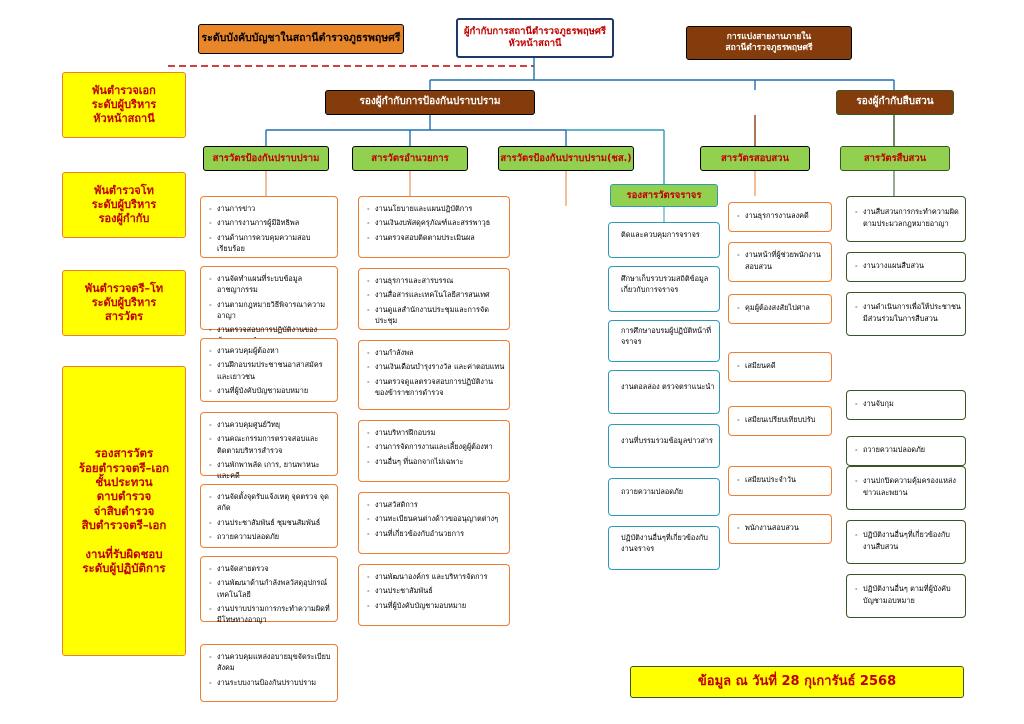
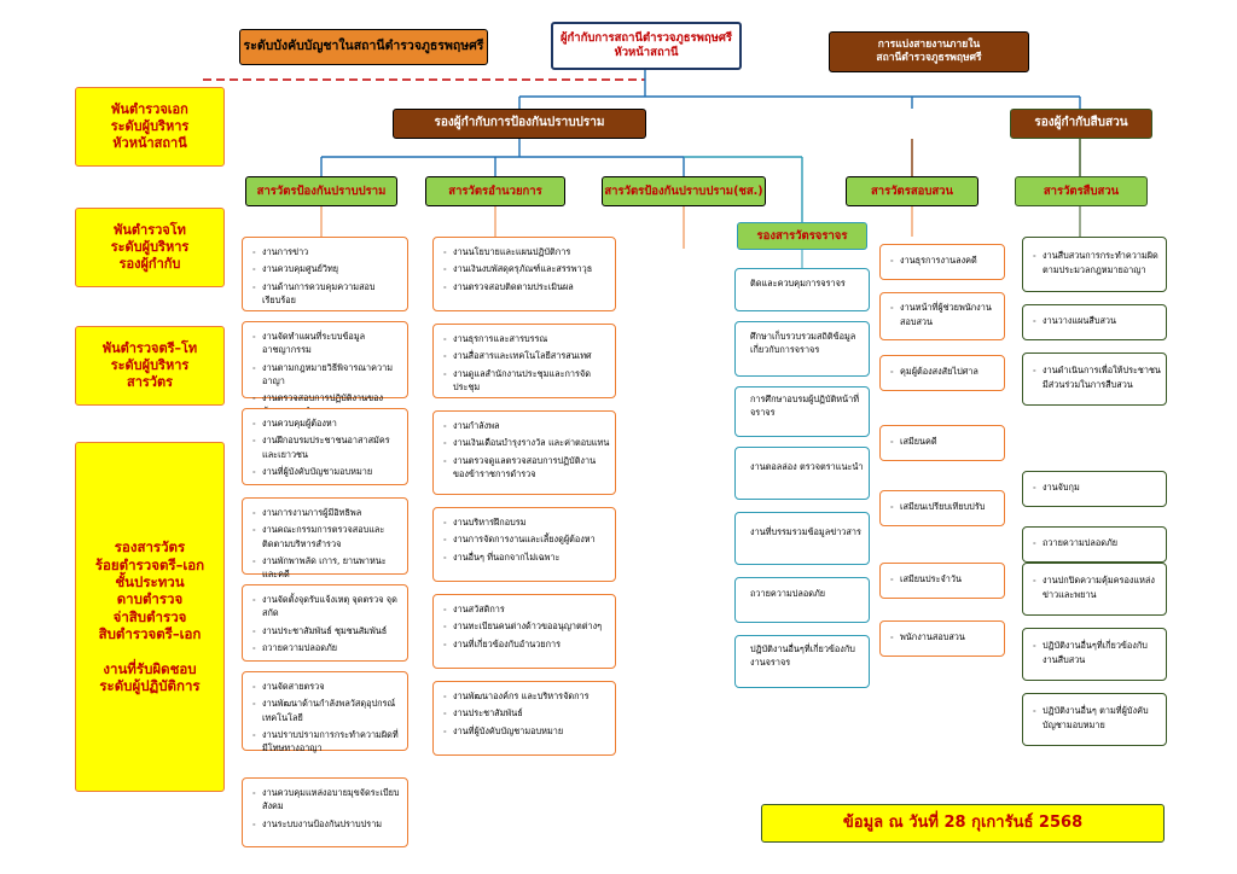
  ระดับบังคับบัญชาในสถานีตำรวจภูธรพฤษศรี
  ผู้กำกับการสถานีตำรวจภูธรพฤษศรี
  หัวหน้าสถานี
  การแบ่งสายงานภายใน
  สถานีตำรวจภูธรพฤษศรี
  พันตำรวจเอก
  ระดับผู้บริหาร
  หัวหน้าสถานี
  พันตำรวจโท
  ระดับผู้บริหาร
  รองผู้กำกับ
  พันตำรวจตรี–โท
  ระดับผู้บริหาร
  สารวัตร
  รองสารวัตร
  ร้อยตำรวจตรี–เอก
  ชั้นประทวน
  ดาบตำรวจ
  จ่าสิบตำรวจ
  สิบตำรวจตรี–เอก
  งานที่รับผิดชอบ
  ระดับผู้ปฏิบัติการ
  รองผู้กำกับการป้องกันปราบปราม
  รองผู้กำกับสืบสวน
  สารวัตรป้องกันปราบปราม
  สารวัตรอำนวยการ
  สารวัตรป้องกันปราบปราม(ชส.)
  รองสารวัตรจราจร
  สารวัตรสอบสวน
  สารวัตรสืบสวน
  งานการข่าว
- งานการงานการผู้มีอิทธิพล
+ งานควบคุมศูนย์วิทยุ
  งานด้านการควบคุมความสอบเรียบร้อย
  งานจัดทำแผนที่ระบบข้อมูลอาชญากรรม
  งานตามกฎหมายวิธีพิจารณาความอาญา
  งานควบคุมผู้ต้องหา
  งานฝึกอบรมประชาชนอาสาสมัครและเยาวชน
  งานที่ผู้บังคับบัญชามอบหมาย
- งานควบคุมศูนย์วิทยุ
+ งานการงานการผู้มีอิทธิพล
  งานคณะกรรมการตรวจสอบและติดตามบริหารสำรวจ
  งานพักพาพลัด เการ, ยานพาหนะ และคดี
  งานจัดตั้งจุดรับแจ้งเหตุ จุดตรวจ จุดสกัด
  งานประชาสัมพันธ์ ชุมชนสัมพันธ์
  ถวายความปลอดภัย
  งานจัดสายตรวจ
  งานพัฒนาด้านกำลังพลวัสดุอุปกรณ์เทคโนโลยี
  งานปราบปรามการกระทำความผิดที่มีโทษทางอาญา
  งานควบคุมแหล่งอบายมุขจัดระเบียบสังคม
  งานระบบงานป้องกันปราบปราม
  งานนโยบายและแผนปฏิบัติการ
  งานเงินงบพัสดุครุภัณฑ์และสรรพาวุธ
  งานตรวจสอบติดตามประเมินผล
  งานธุรการและสารบรรณ
  งานสื่อสารและเทคโนโลยีสารสนเทศ
  งานดูแลสำนักงานประชุมและการจัดประชุม
  งานกำลังพล
  งานเงินเดือนบำรุงรางวัล และค่าตอบแทน
  งานตรวจดูแลตรวจสอบการปฏิบัติงานของข้าราชการดำรวจ
  งานบริหารฝึกอบรม
  งานการจัดการงานและเลี้ยงดูผู้ต้องหา
  งานอื่นๆ ที่นอกจากไม่เฉพาะ
  งานสวัสดิการ
  งานทะเบียนคนต่างด้าวขออนุญาตต่างๆ
  งานที่เกี่ยวข้องกับอำนวยการ
  งานพัฒนาองค์กร และบริหารจัดการ
  งานประชาสัมพันธ์
  งานที่ผู้บังคับบัญชามอบหมาย
  ติดและควบคุมการจราจร
  ศึกษาเก็บรวบรวมสถิติข้อมูลเกี่ยวกับการจราจร
  การศึกษาอบรมผู้ปฏิบัติหน้าที่จราจร
  งานตอลล่อง ตรวจตราแนะนำ
  งานที่บรรมรวมข้อมูลข่าวสาร
  ถวายความปลอดภัย
  ปฏิบัติงานอื่นๆที่เกี่ยวข้องกับงานจราจร
  งานธุรการงานลงคดี
  งานหน้าที่ผู้ช่วยพนักงานสอบสวน
  คุมผู้ต้องสงสัยไปศาล
  เสมียนคดี
  เสมียนเปรียบเทียบปรับ
  เสมียนประจำวัน
  พนักงานสอบสวน
  งานสืบสวนการกระทำความผิดตามประมวลกฎหมายอาญา
  งานวางแผนสืบสวน
  งานดำเนินการเพื่อให้ประชาชนมีส่วนร่วมในการสืบสวน
  งานจับกุม
  ถวายความปลอดภัย
  งานปกปิดความคุ้มครองแหล่งข่าวและพยาน
  ปฏิบัติงานอื่นๆที่เกี่ยวข้องกับงานสืบสวน
  ปฏิบัติงานอื่นๆ ตามที่ผู้บังคับบัญชามอบหมาย
  ข้อมูล ณ วันที่ 28 กุเการันธ์ 2568
